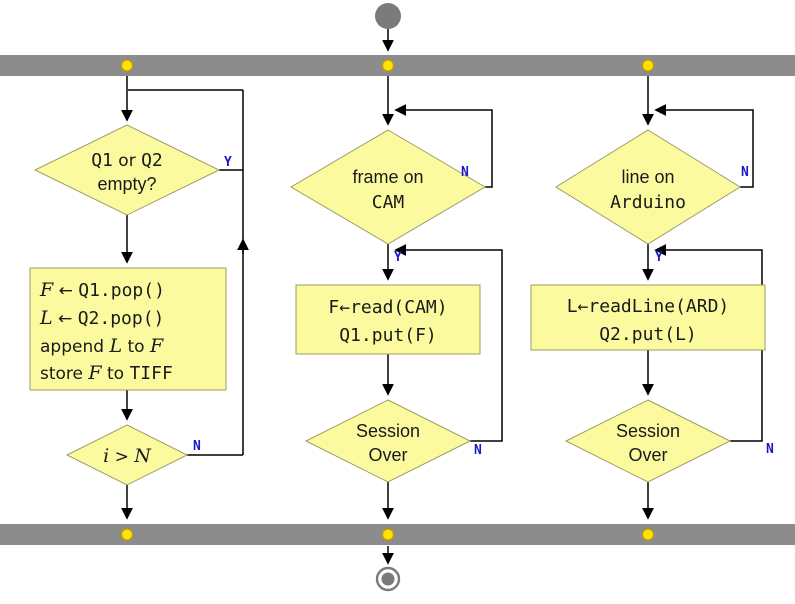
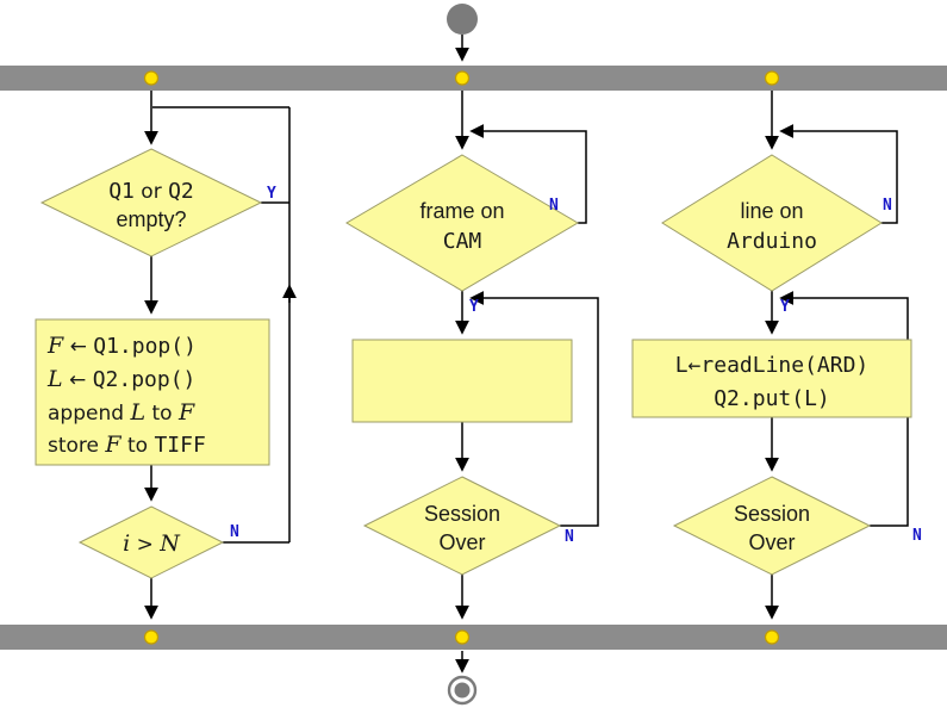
  Q1 or Q2
  empty?
  Y
  F ← Q1.pop()
  L ← Q2.pop()
  append L to F
  store F to TIFF
  i > N
  N
  frame on
  CAM
  N
  Y
- F←read(CAM)
- Q1.put(F)
  Session
  Over
  N
  line on
  Arduino
  N
  Y
  L←readLine(ARD)
  Q2.put(L)
  Session
  Over
  N
